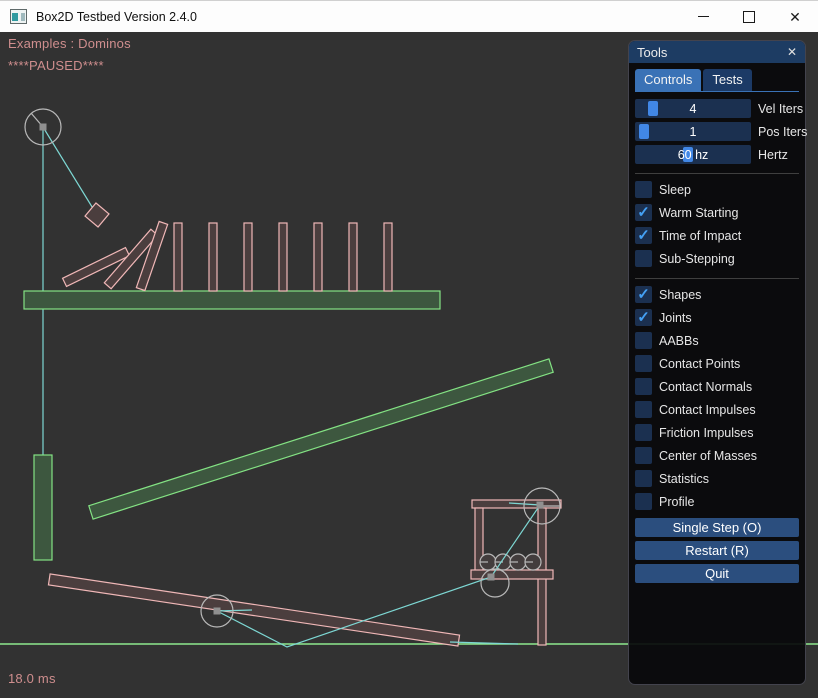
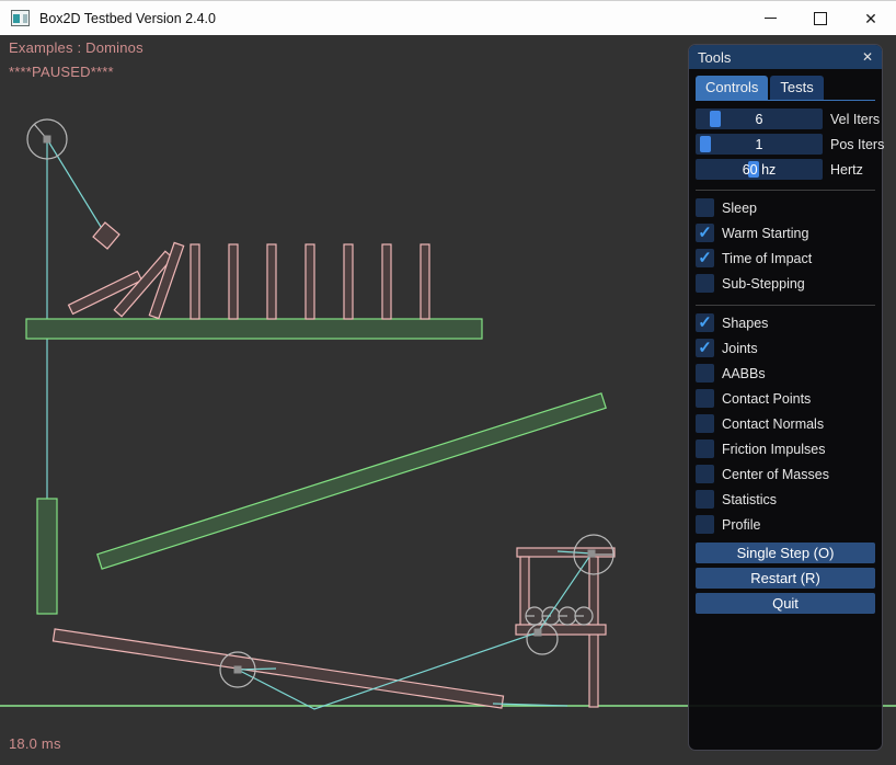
  Box2D Testbed Version 2.4.0
  ✕
  Examples : Dominos
  ****PAUSED****
  18.0 ms
  Tools
  ✕
  Controls
  Tests
- 4
+ 6
  Vel Iters
  1
  Pos Iters
  60 hz
  Hertz
  Sleep
  ✓
  Warm Starting
  ✓
  Time of Impact
  Sub-Stepping
  ✓
  Shapes
  ✓
  Joints
  AABBs
  Contact Points
  Contact Normals
- Contact Impulses
  Friction Impulses
  Center of Masses
  Statistics
  Profile
  Single Step (O)
  Restart (R)
  Quit
